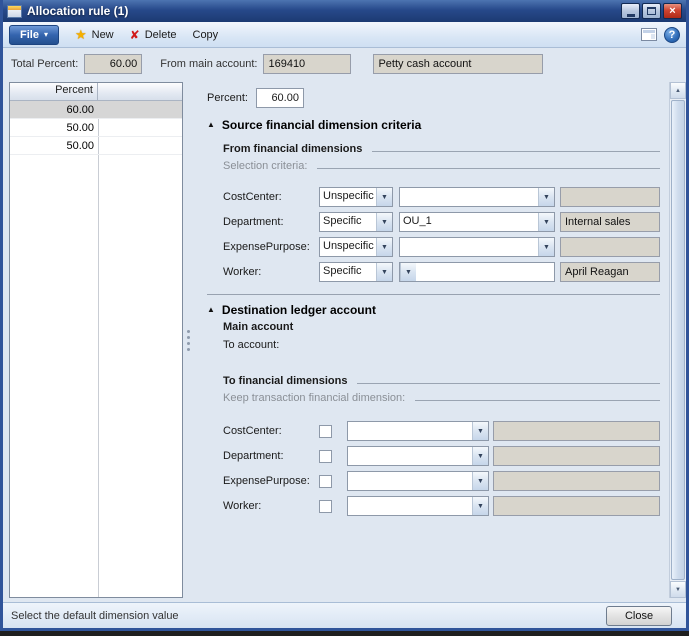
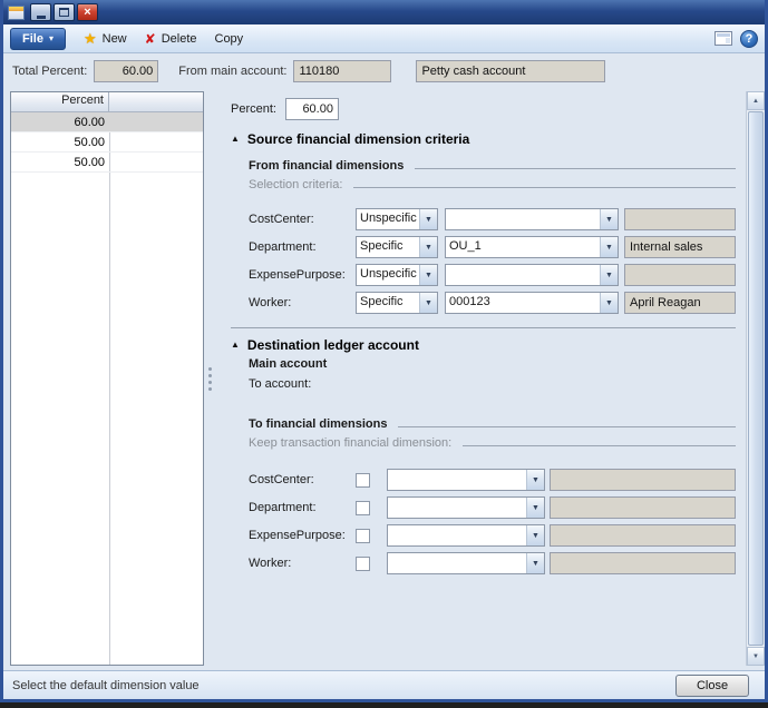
- Allocation rule (1)
  ×
  File
  ▾
  ★
  New
  ✘
  Delete
  Copy
  ?
  Total Percent:
  60.00
  From main account:
- 169410
+ 110180
  Petty cash account
  Percent
  60.00
  50.00
  50.00
  Percent:
  60.00
  ▲
  Source financial dimension criteria
  From financial dimensions
  Selection criteria:
  CostCenter:
  Unspecific
  Department:
  Specific
  OU_1
  Internal sales
  ExpensePurpose:
  Unspecific
  Worker:
  Specific
+ 000123
  April Reagan
  ▲
  Destination ledger account
  Main account
  To account:
  To financial dimensions
  Keep transaction financial dimension:
  CostCenter:
  Department:
  ExpensePurpose:
  Worker:
  Select the default dimension value
  Close
